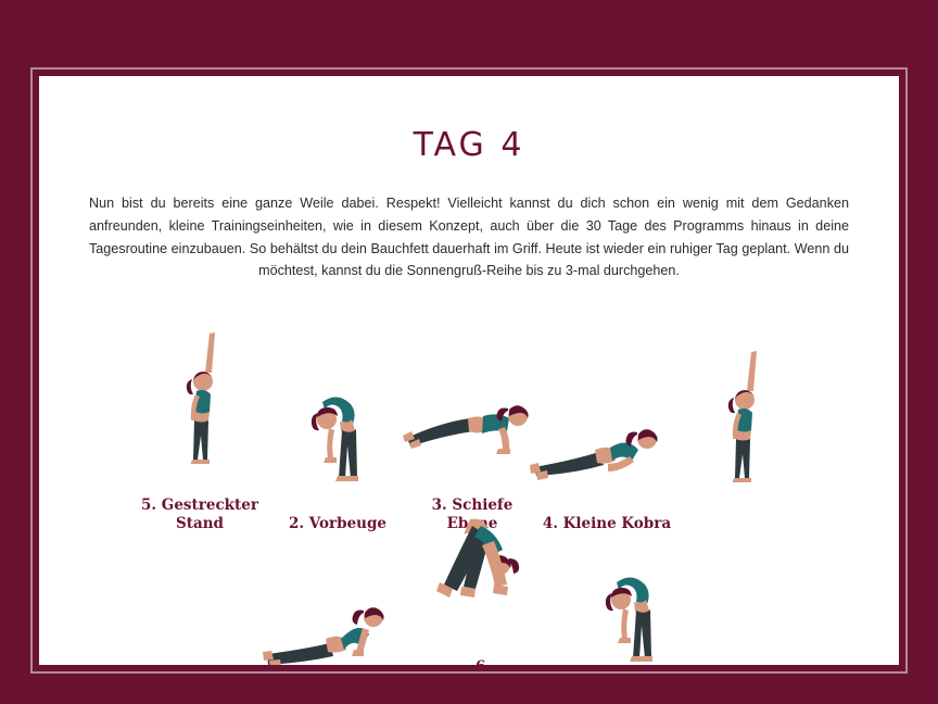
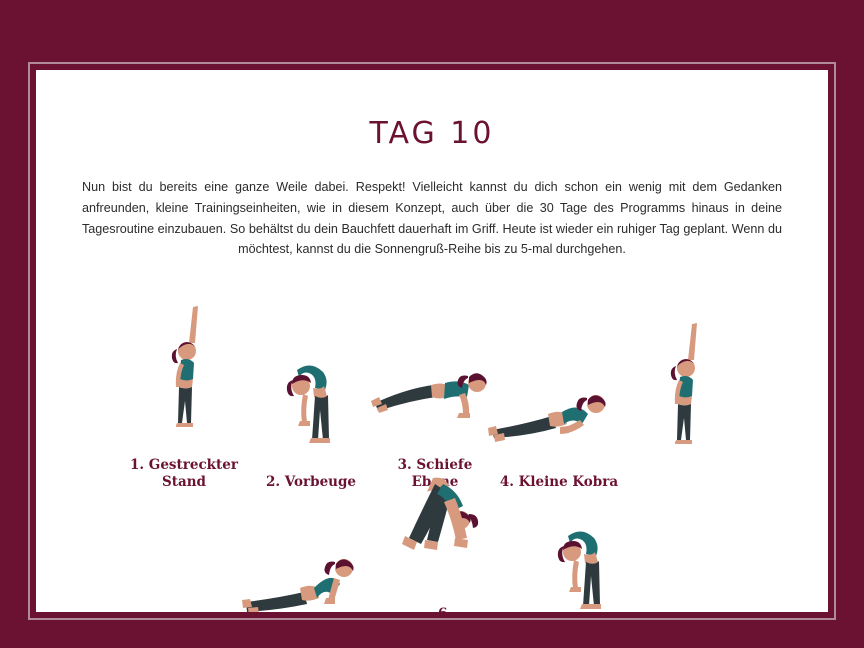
- TAG 4
+ TAG 10
- Nun bist du bereits eine ganze Weile dabei. Respekt! Vielleicht kannst du dich schon ein wenig mit dem Gedanken anfreunden, kleine Trainingseinheiten, wie in diesem Konzept, auch über die 30 Tage des Programms hinaus in deine Tagesroutine einzubauen. So behältst du dein Bauchfett dauerhaft im Griff. Heute ist wieder ein ruhiger Tag geplant. Wenn du möchtest, kannst du die Sonnengruß-Reihe bis zu 3-mal durchgehen.
+ Nun bist du bereits eine ganze Weile dabei. Respekt! Vielleicht kannst du dich schon ein wenig mit dem Gedanken anfreunden, kleine Trainingseinheiten, wie in diesem Konzept, auch über die 30 Tage des Programms hinaus in deine Tagesroutine einzubauen. So behältst du dein Bauchfett dauerhaft im Griff. Heute ist wieder ein ruhiger Tag geplant. Wenn du möchtest, kannst du die Sonnengruß-Reihe bis zu 5-mal durchgehen.
- 5. Gestreckter Stand
+ 1. Gestreckter Stand
  2. Vorbeuge
  3. Schiefe Ebe
  4. Kleine Kobra
